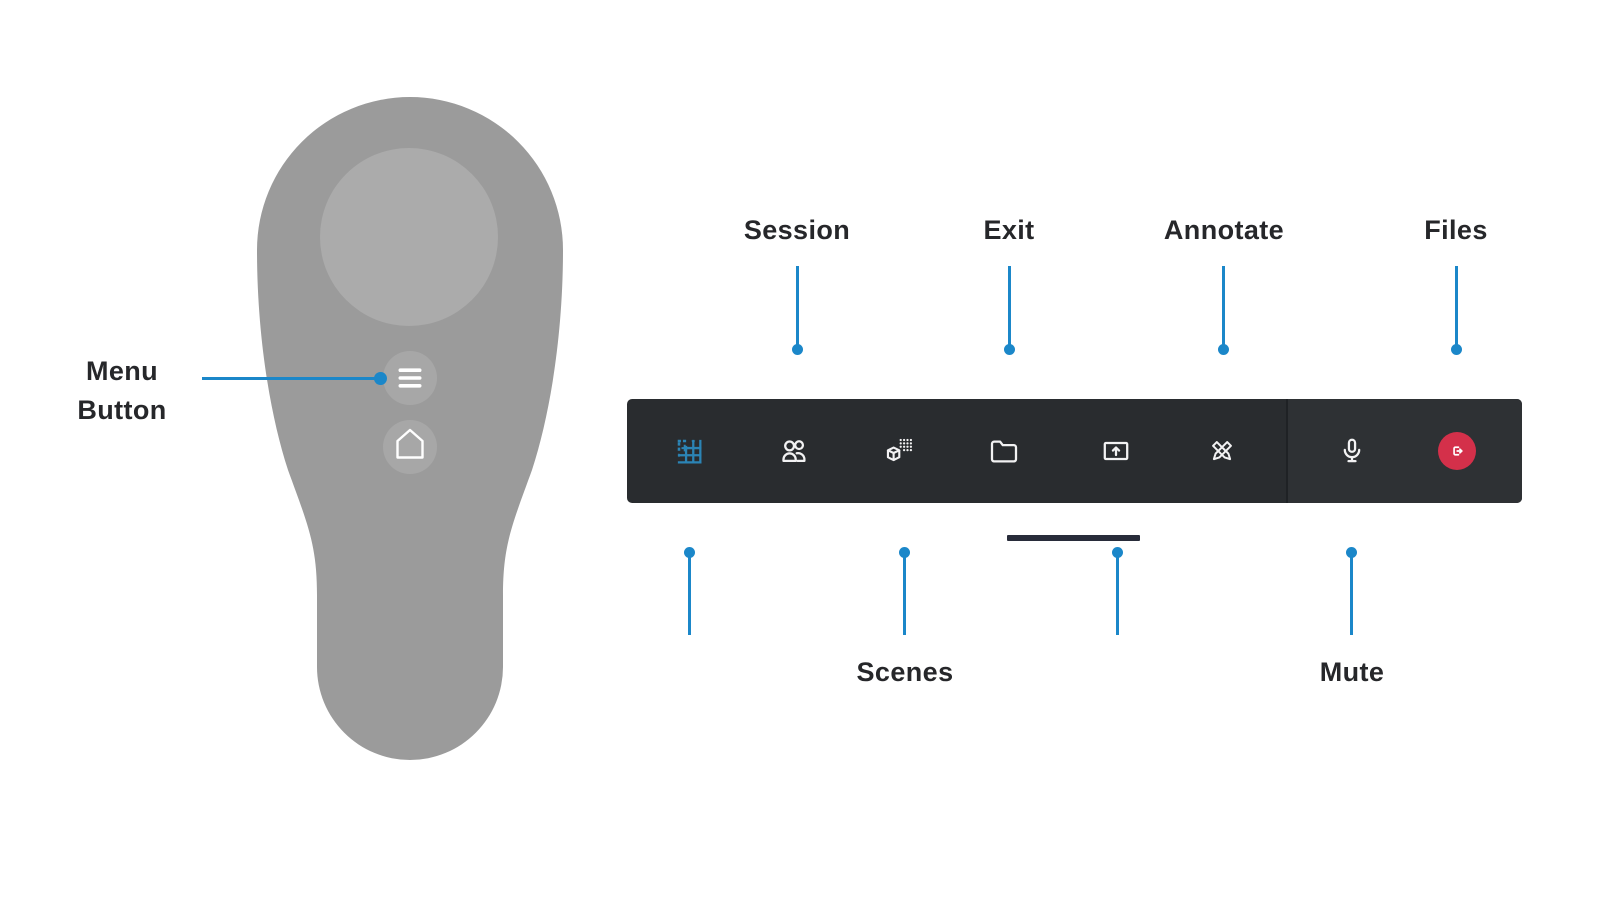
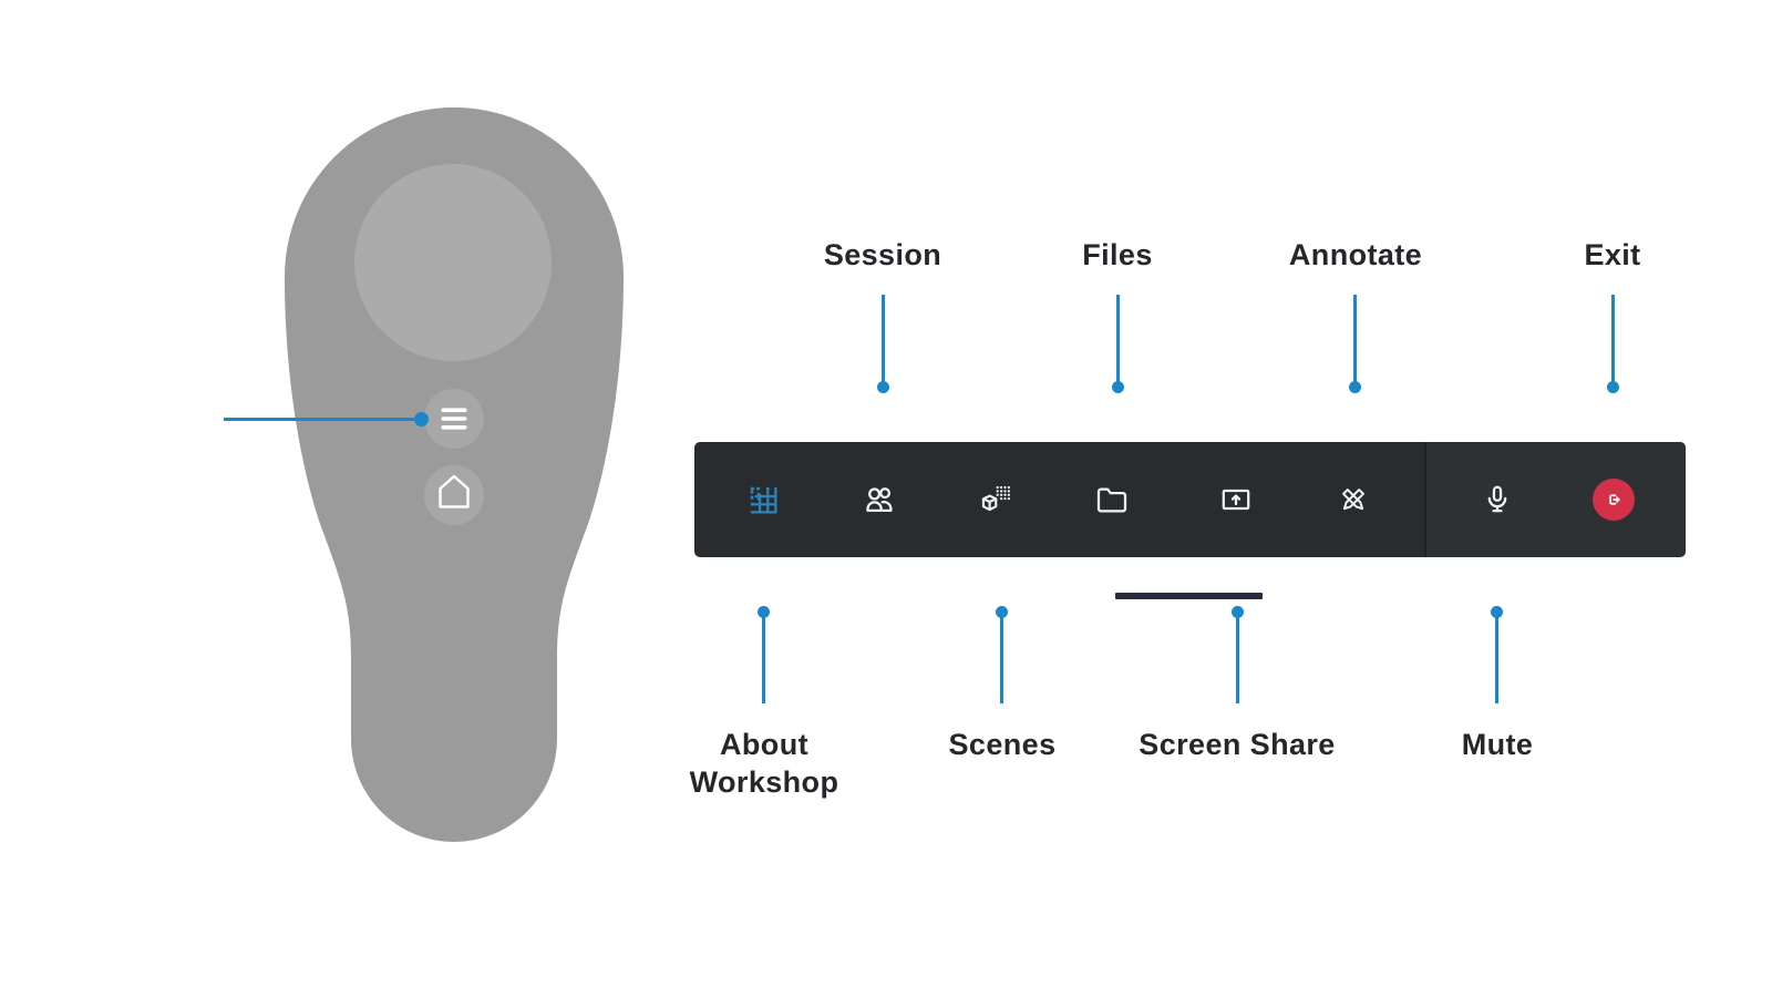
- Menu Button
  Session
- Exit
+ Files
  Annotate
- Files
+ Exit
+ About Workshop
  Scenes
+ Screen Share
  Mute
